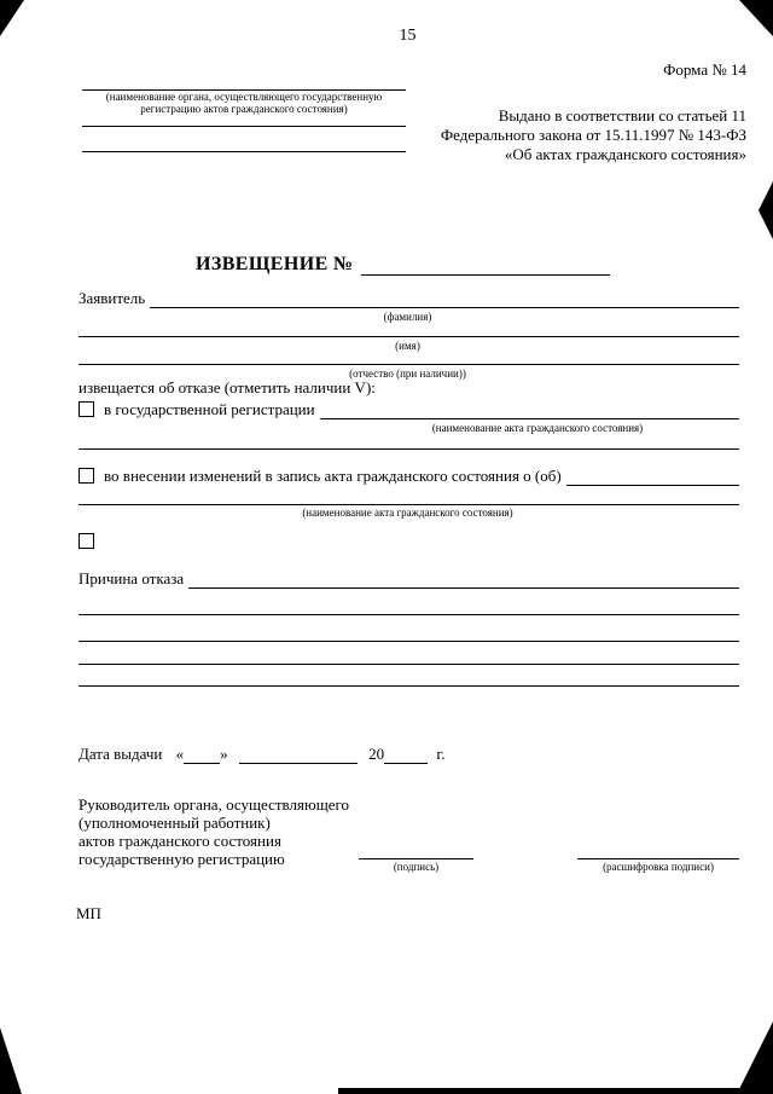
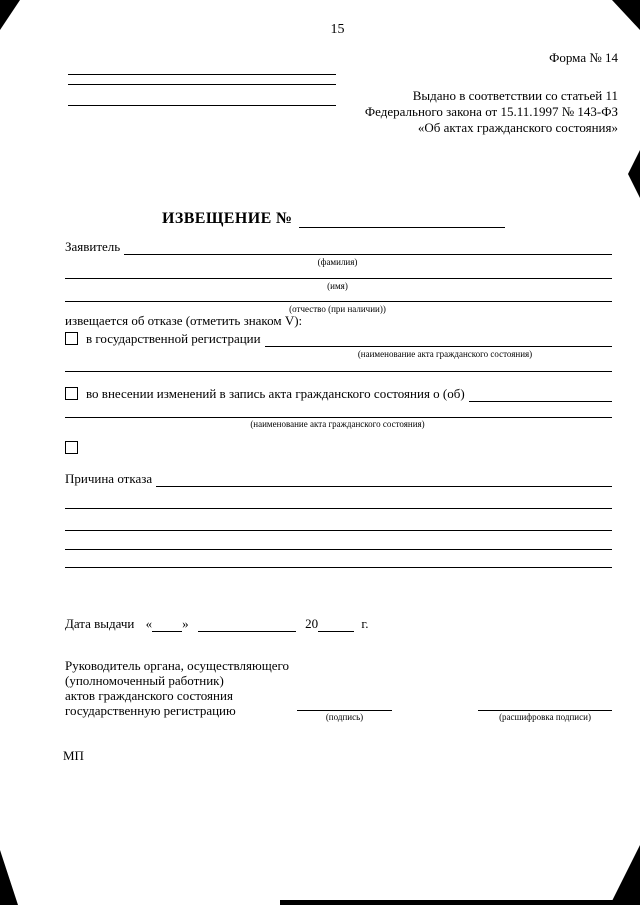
  15
  Форма № 14
- (наименование органа, осуществляющего государственную регистрацию актов гражданского состояния)
  Выдано в соответствии со статьей 11
  Федерального закона от 15.11.1997 № 143-ФЗ
  «Об актах гражданского состояния»
  ИЗВЕЩЕНИЕ №
  Заявитель
  (фамилия)
  (имя)
  (отчество (при наличии))
- извещается об отказе (отметить наличии V):
+ извещается об отказе (отметить знаком V):
  в государственной регистрации
  (наименование акта гражданского состояния)
  во внесении изменений в запись акта гражданского состояния о (об)
  (наименование акта гражданского состояния)
  Причина отказа
  Дата выдачи « » 20 г.
  Руководитель органа, осуществляющего
  (уполномоченный работник)
  актов гражданского состояния
  государственную регистрацию
  (подпись)
  (расшифровка подписи)
  МП
